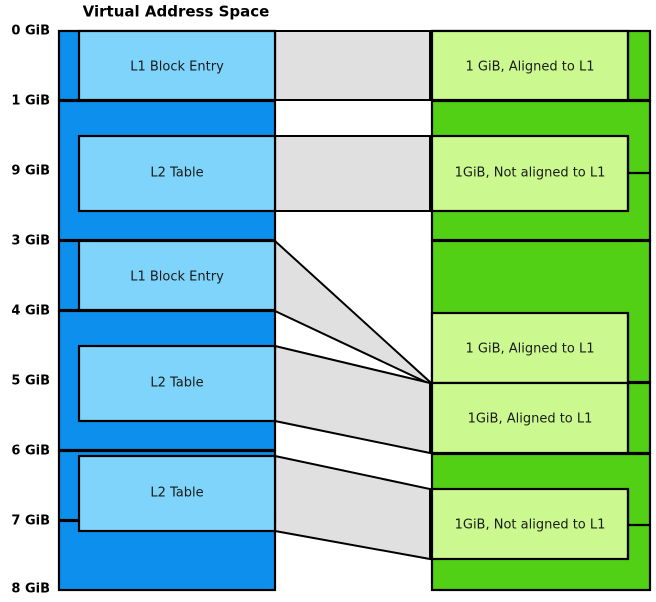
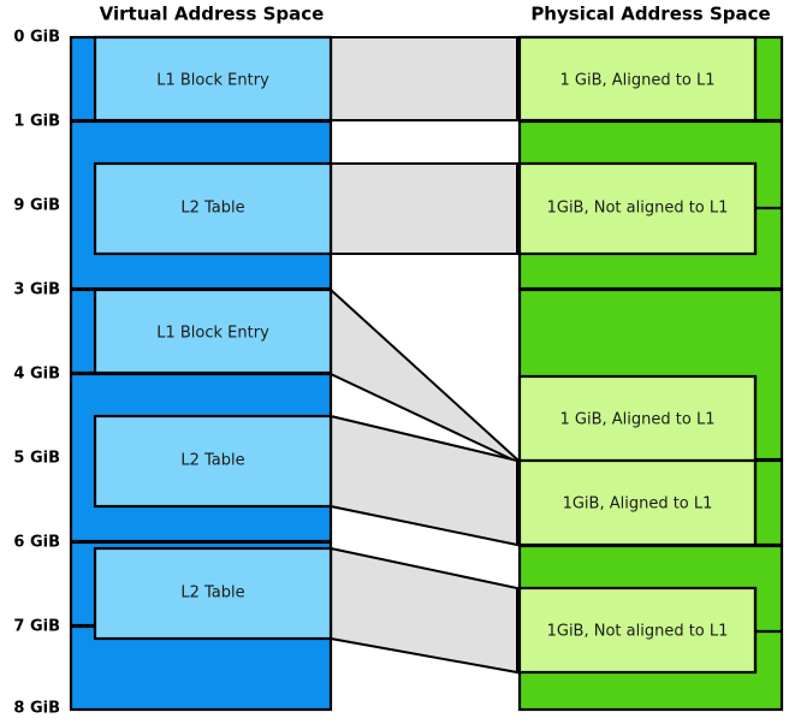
  Virtual Address Space
+ Physical Address Space
  0 GiB
  1 GiB
  9 GiB
  3 GiB
  4 GiB
  5 GiB
  6 GiB
  7 GiB
  8 GiB
  L1 Block Entry
  L2 Table
  L1 Block Entry
  L2 Table
  L2 Table
  1 GiB, Aligned to L1
  1GiB, Not aligned to L1
  1 GiB, Aligned to L1
  1GiB, Aligned to L1
  1GiB, Not aligned to L1
